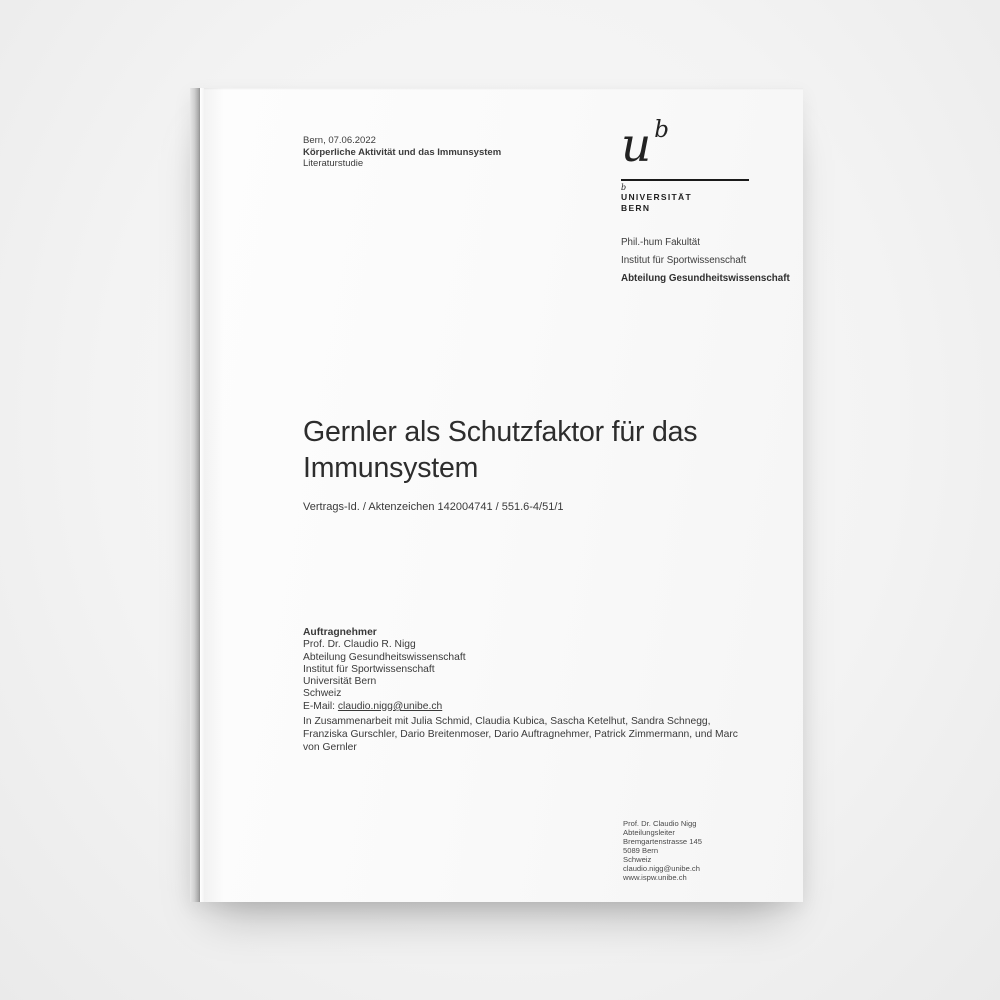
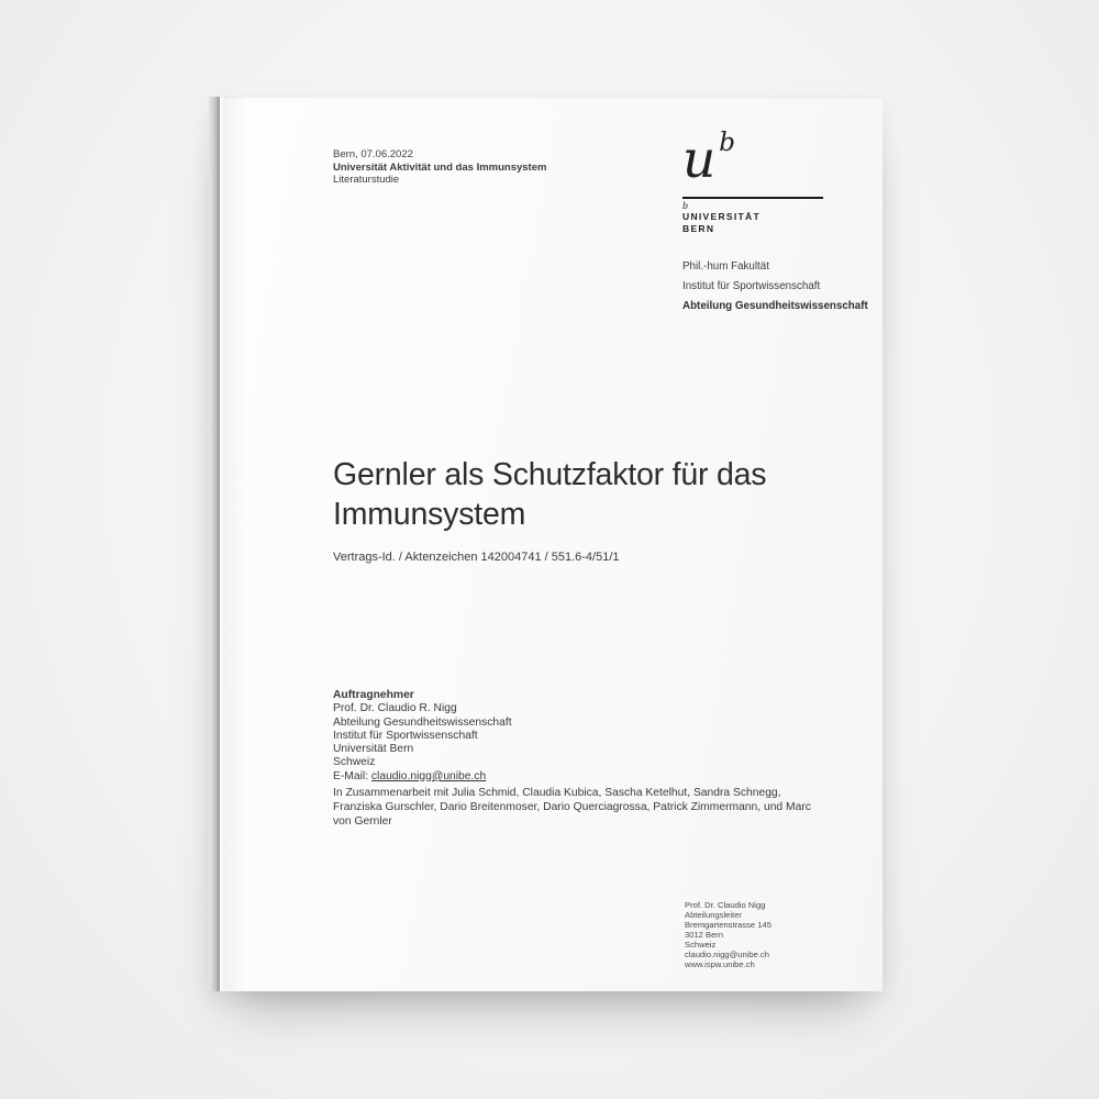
  Bern, 07.06.2022
- Körperliche Aktivität und das Immunsystem
+ Universität Aktivität und das Immunsystem
  Literaturstudie
  ub
  b
  UNIVERSITÄT
  BERN
  Phil.-hum Fakultät
  Institut für Sportwissenschaft
  Abteilung Gesundheitswissenschaft
  Gernler als Schutzfaktor für das Immunsystem
  Vertrags-Id. / Aktenzeichen 142004741 / 551.6-4/51/1
  Auftragnehmer
  Prof. Dr. Claudio R. Nigg
  Abteilung Gesundheitswissenschaft
  Institut für Sportwissenschaft
  Universität Bern
  Schweiz
  E-Mail: claudio.nigg@unibe.ch
- In Zusammenarbeit mit Julia Schmid, Claudia Kubica, Sascha Ketelhut, Sandra Schnegg, Franziska Gurschler, Dario Breitenmoser, Dario Auftragnehmer, Patrick Zimmermann, und Marc von Gernler
+ In Zusammenarbeit mit Julia Schmid, Claudia Kubica, Sascha Ketelhut, Sandra Schnegg, Franziska Gurschler, Dario Breitenmoser, Dario Querciagrossa, Patrick Zimmermann, und Marc von Gernler
  Prof. Dr. Claudio Nigg
  Abteilungsleiter
  Bremgartenstrasse 145
- 5089 Bern
+ 3012 Bern
  Schweiz
  claudio.nigg@unibe.ch
  www.ispw.unibe.ch
